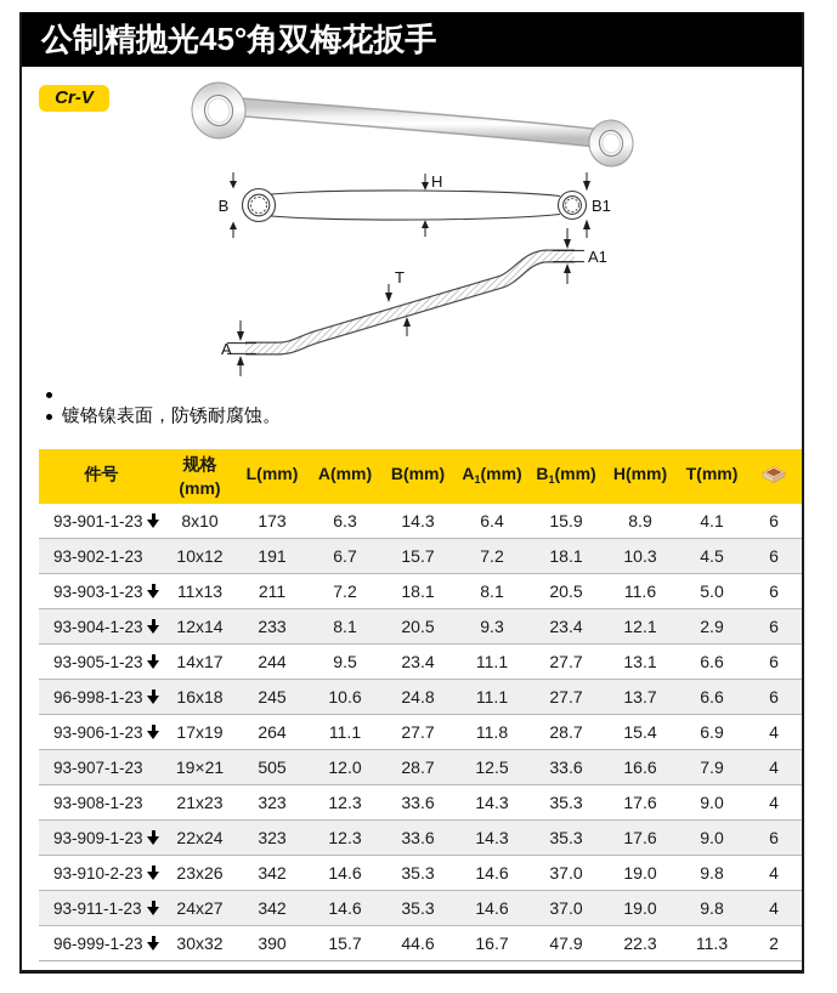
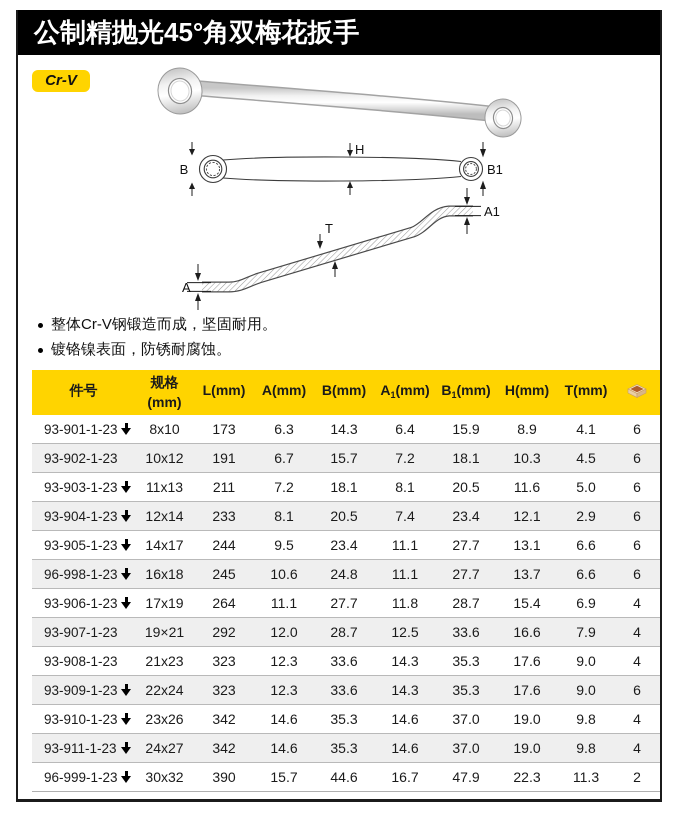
  公制精抛光45°角双梅花扳手
  Cr-V
  B
  H
  B1
  A1
  T
  A
+ 整体Cr-V钢锻造而成，坚固耐用。
  镀铬镍表面，防锈耐腐蚀。
  件号
  规格
  (mm)
  L(mm)
  A(mm)
  B(mm)
  A1(mm)
  B1(mm)
  H(mm)
  T(mm)
  93-901-1-23
  8x10
  173
  6.3
  14.3
  6.4
  15.9
  8.9
  4.1
  6
  93-902-1-23
  10x12
  191
  6.7
  15.7
  7.2
  18.1
  10.3
  4.5
  6
  93-903-1-23
  11x13
  211
  7.2
  18.1
  8.1
  20.5
  11.6
  5.0
  6
  93-904-1-23
  12x14
  233
  8.1
  20.5
- 9.3
+ 7.4
  23.4
  12.1
  2.9
  6
  93-905-1-23
  14x17
  244
  9.5
  23.4
  11.1
  27.7
  13.1
  6.6
  6
  96-998-1-23
  16x18
  245
  10.6
  24.8
  11.1
  27.7
  13.7
  6.6
  6
  93-906-1-23
  17x19
  264
  11.1
  27.7
  11.8
  28.7
  15.4
  6.9
  4
  93-907-1-23
  19×21
- 505
+ 292
  12.0
  28.7
  12.5
  33.6
  16.6
  7.9
  4
  93-908-1-23
  21x23
  323
  12.3
  33.6
  14.3
  35.3
  17.6
  9.0
  4
  93-909-1-23
  22x24
  323
  12.3
  33.6
  14.3
  35.3
  17.6
  9.0
  6
- 93-910-2-23
+ 93-910-1-23
  23x26
  342
  14.6
  35.3
  14.6
  37.0
  19.0
  9.8
  4
  93-911-1-23
  24x27
  342
  14.6
  35.3
  14.6
  37.0
  19.0
  9.8
  4
  96-999-1-23
  30x32
  390
  15.7
  44.6
  16.7
  47.9
  22.3
  11.3
  2
